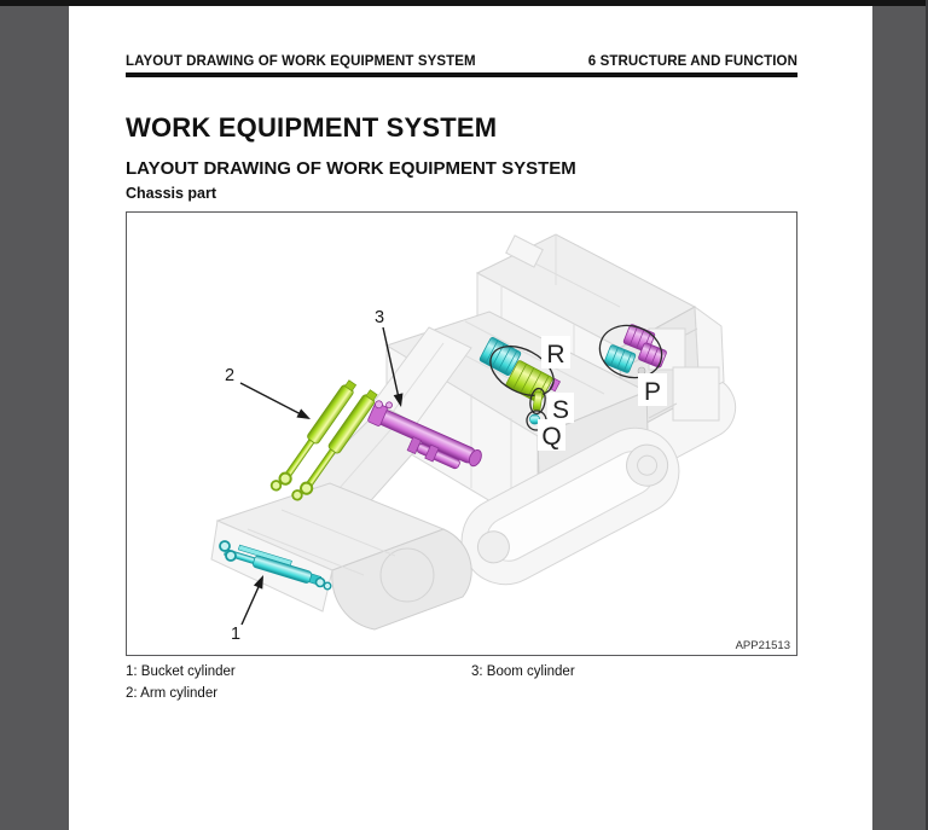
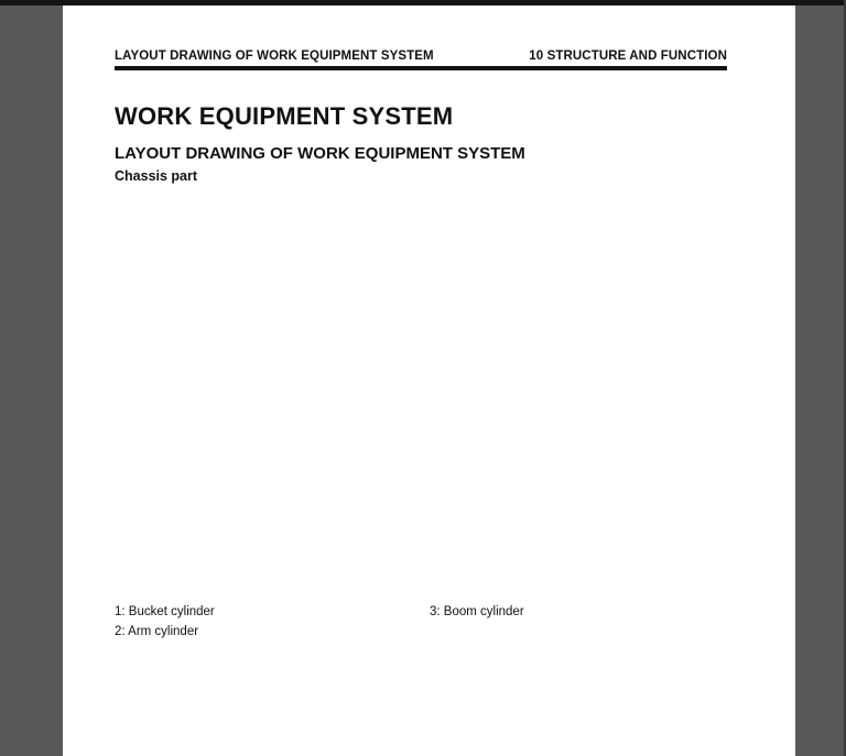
  LAYOUT DRAWING OF WORK EQUIPMENT SYSTEM
- 6 STRUCTURE AND FUNCTION
+ 10 STRUCTURE AND FUNCTION
  WORK EQUIPMENT SYSTEM
  LAYOUT DRAWING OF WORK EQUIPMENT SYSTEM
  Chassis part
- R
- S
- Q
- P
- 2
- 3
- 1
- APP21513
  1: Bucket cylinder
  3: Boom cylinder
  2: Arm cylinder
